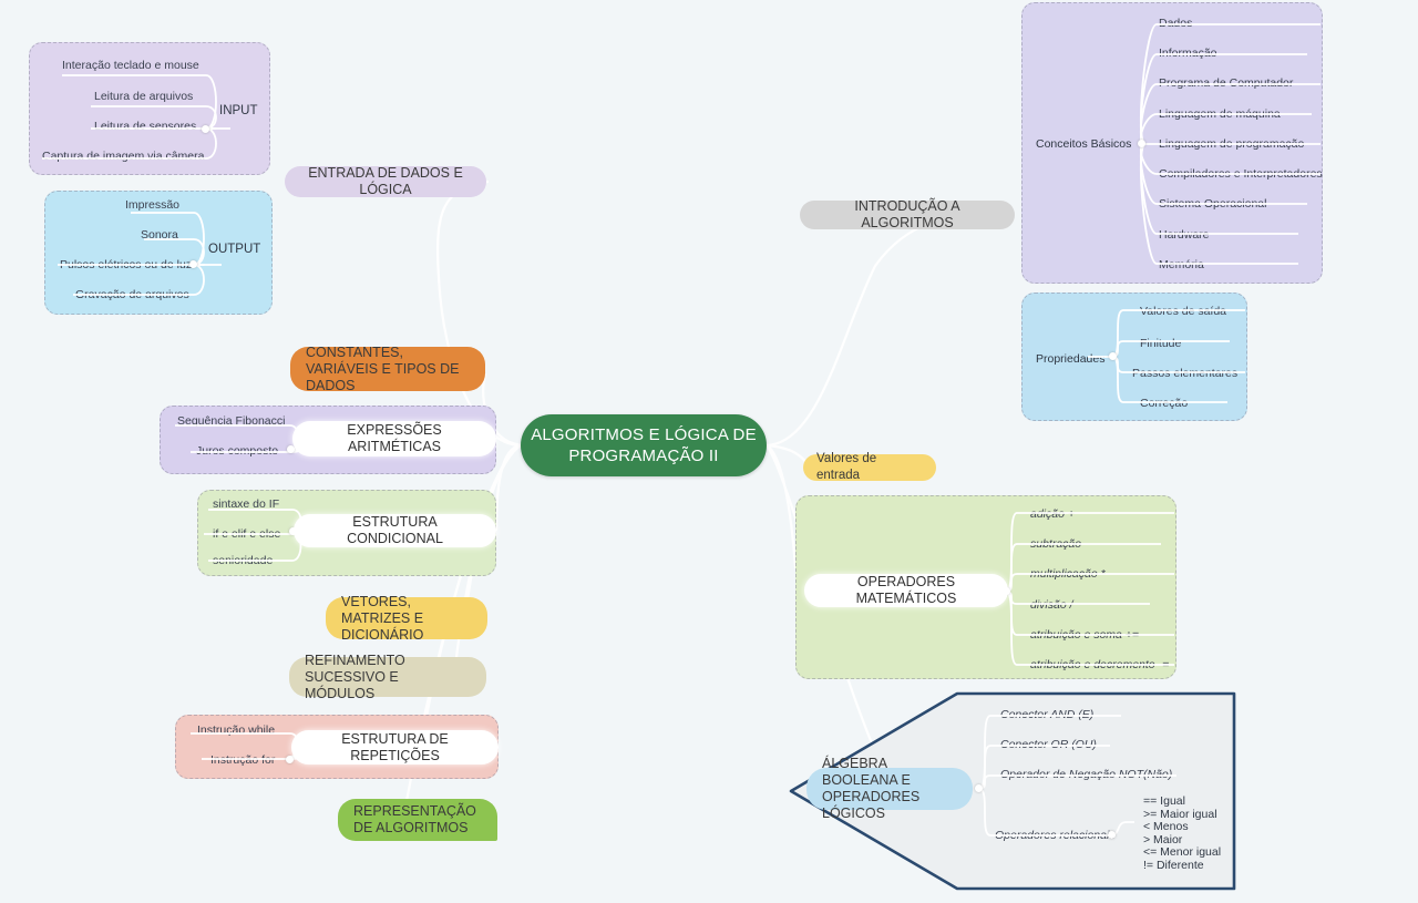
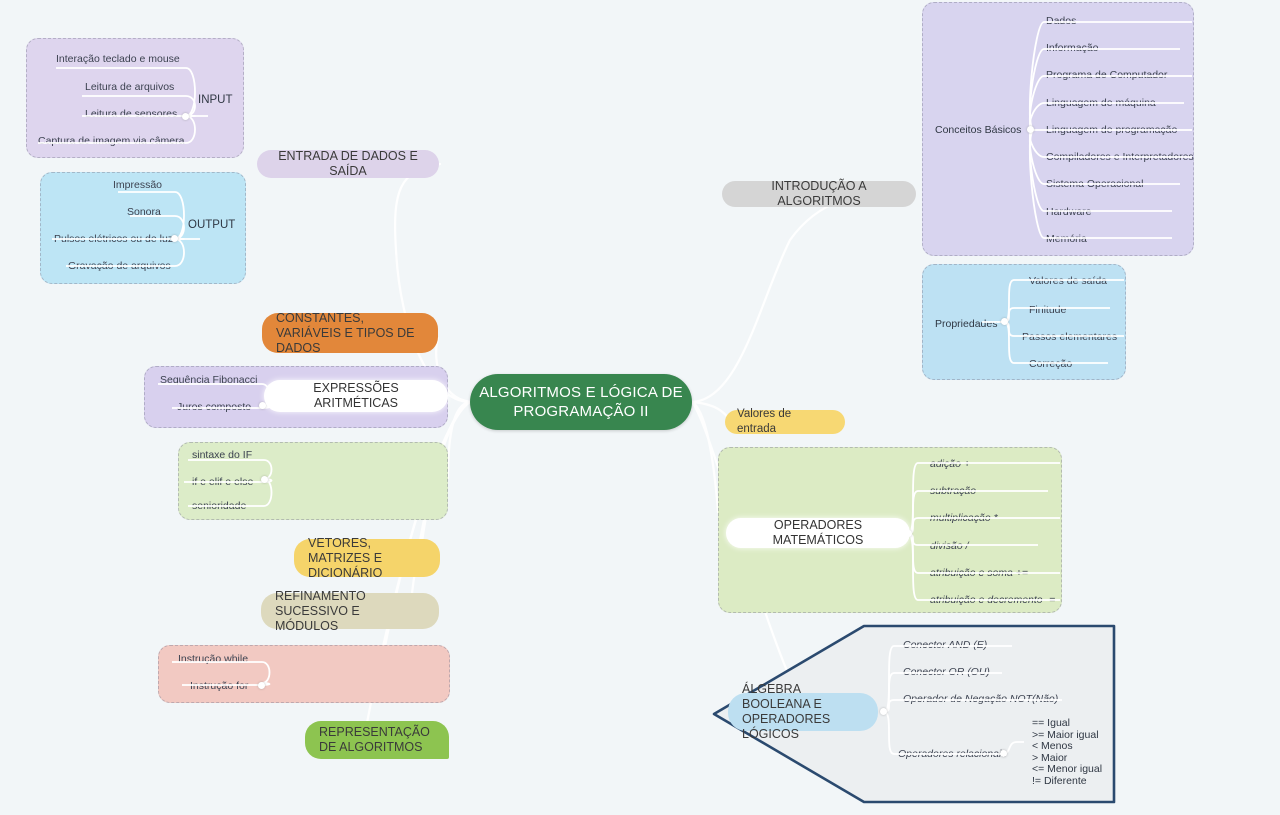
  Interação teclado e mouse
  Leitura de arquivos
  Leitura de sensores
  Captura de imagem via câmera
  INPUT
  Impressão
  Sonora
  OUTPUT
- ENTRADA DE DADOS E LÓGICA
+ ENTRADA DE DADOS E SAÍDA
  CONSTANTES, VARIÁVEIS E TIPOS DE DADOS
  Sequência Fibonacci
  Juros composto
  EXPRESSÕES ARITMÉTICAS
  sintaxe do IF
- ESTRUTURA CONDICIONAL
  VETORES, MATRIZES E DICIONÁRIO
  REFINAMENTO SUCESSIVO E MÓDULOS
  Instrução while
  Instrução for
- ESTRUTURA DE REPETIÇÕES
  REPRESENTAÇÃO DE ALGORITMOS
  INTRODUÇÃO A ALGORITMOS
  Conceitos Básicos
  Dados
  Informação
  Programa de Computador
  Hardware
  Memória
  Propriedades
  Valores de saída
  Finitude
  Passos elementares
  Correção
  Valores de entrada
  adição +
  divisão /
  OPERADORES MATEMÁTICOS
  Conector AND (E)
  Conector OR (OU)
  Operador de Negação NOT(Não)
  == Igual
  >= Maior igual
  < Menos
  > Maior
  <= Menor igual
  != Diferente
  ÁLGEBRA BOOLEANA E OPERADORES LÓGICOS
  ALGORITMOS E LÓGICA DE PROGRAMAÇÃO II
